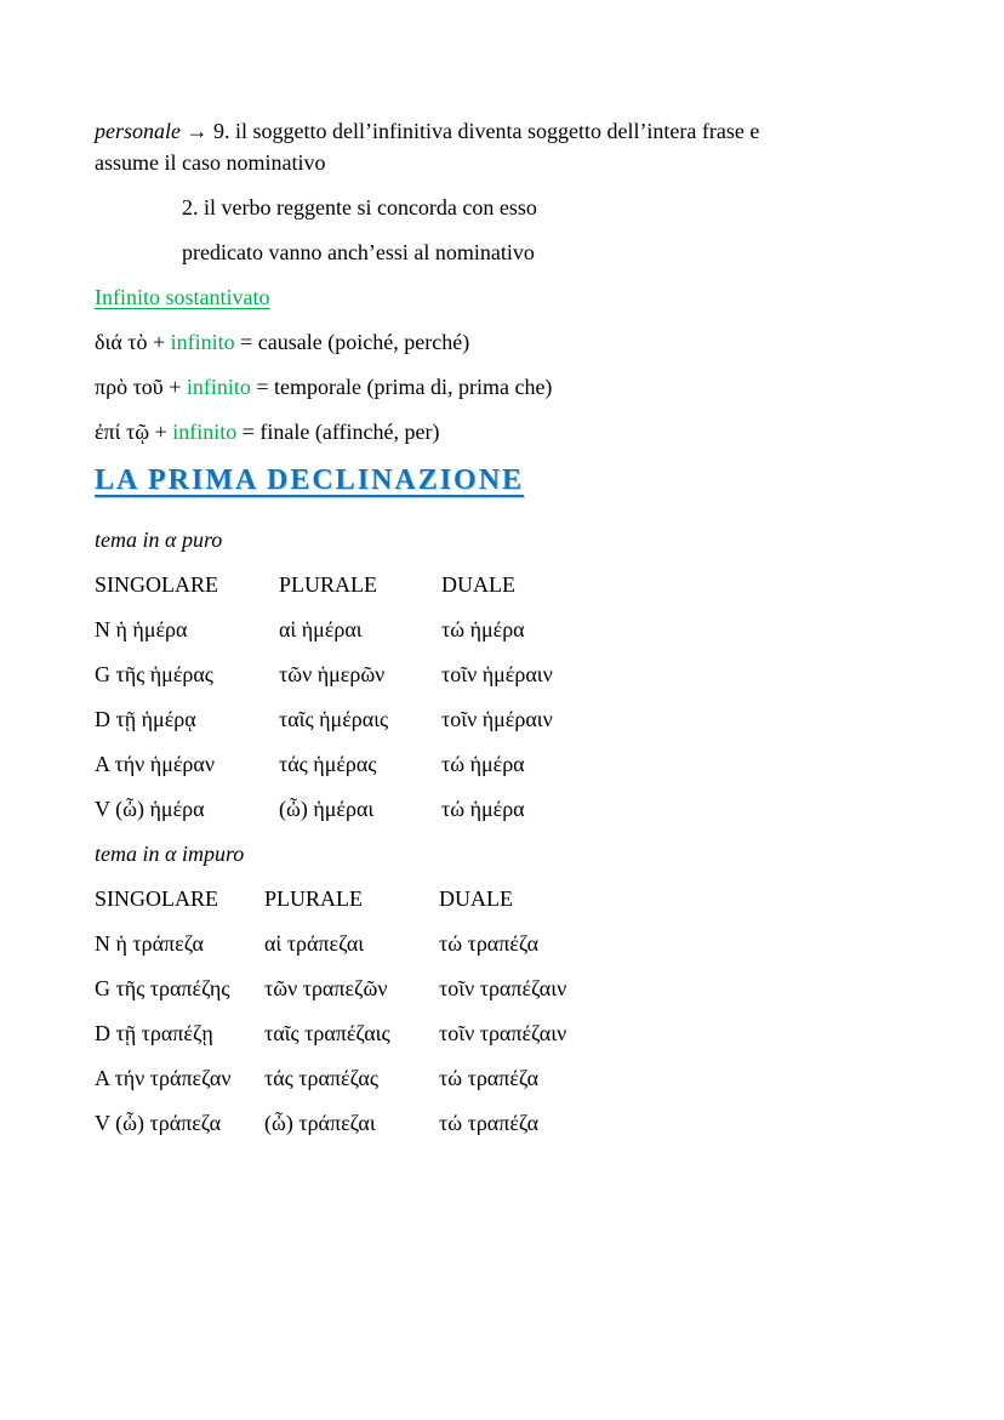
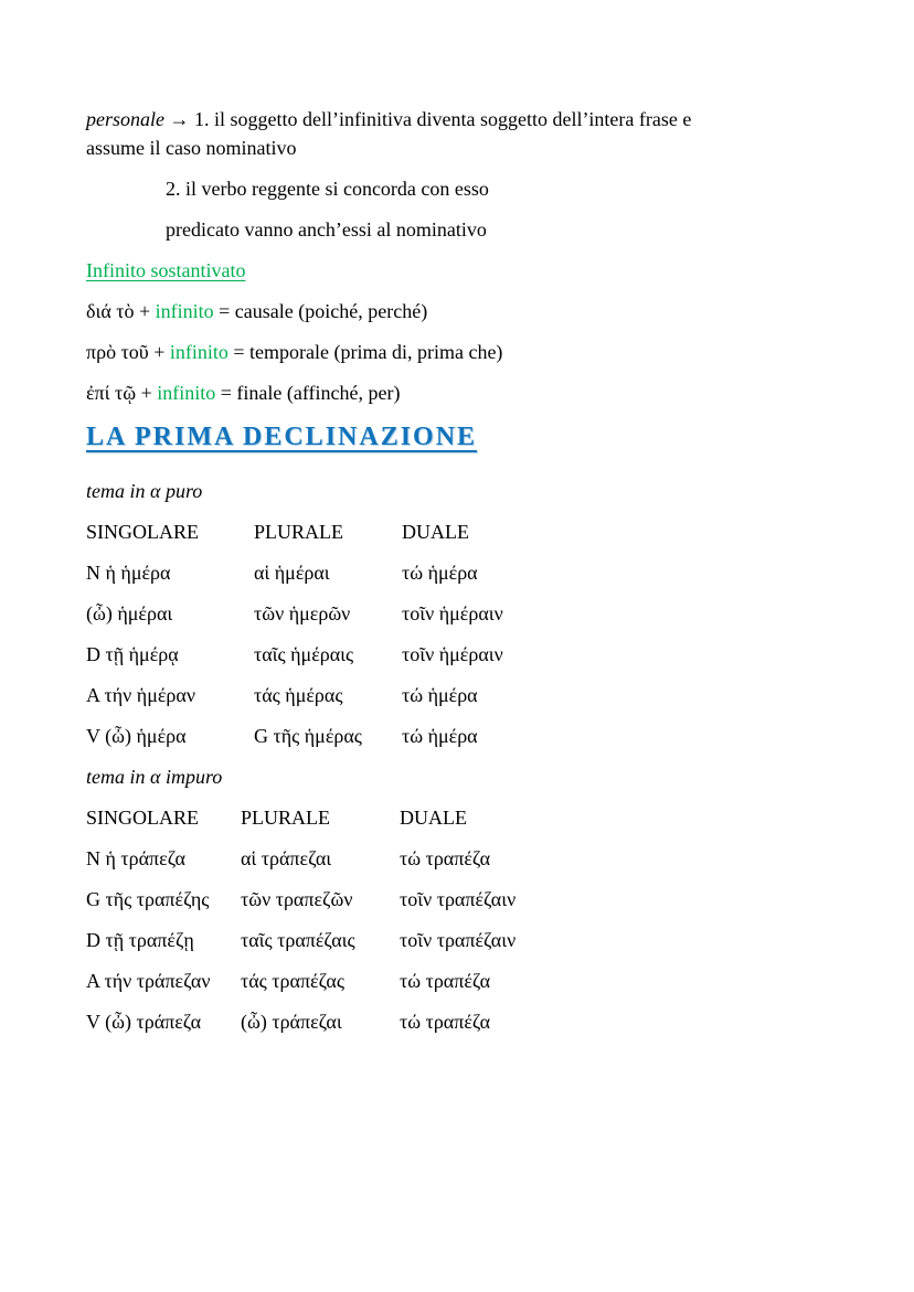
- personale → 9. il soggetto dell’infinitiva diventa soggetto dell’intera frase e
+ personale → 1. il soggetto dell’infinitiva diventa soggetto dell’intera frase e
  assume il caso nominativo
  2. il verbo reggente si concorda con esso
  predicato vanno anch’essi al nominativo
  Infinito sostantivato
  διά τὸ + infinito = causale (poiché, perché)
  πρὸ τοῦ + infinito = temporale (prima di, prima che)
  ἐπί τῷ + infinito = finale (affinché, per)
  LA PRIMA DECLINAZIONE
  tema in α puro
  SINGOLARE
  PLURALE
  DUALE
  N ἡ ἡμέρα
  αἱ ἡμέραι
  τώ ἡμέρα
- G τῆς ἡμέρας
+ (ὦ) ἡμέραι
  τῶν ἡμερῶν
  τοῖν ἡμέραιν
  D τῇ ἡμέρᾳ
  ταῖς ἡμέραις
  τοῖν ἡμέραιν
  A τήν ἡμέραν
  τάς ἡμέρας
  τώ ἡμέρα
  V (ὦ) ἡμέρα
- (ὦ) ἡμέραι
+ G τῆς ἡμέρας
  τώ ἡμέρα
  tema in α impuro
  SINGOLARE
  PLURALE
  DUALE
  N ἡ τράπεζα
  αἱ τράπεζαι
  τώ τραπέζα
  G τῆς τραπέζης
  τῶν τραπεζῶν
  τοῖν τραπέζαιν
  D τῇ τραπέζῃ
  ταῖς τραπέζαις
  τοῖν τραπέζαιν
  A τήν τράπεζαν
  τάς τραπέζας
  τώ τραπέζα
  V (ὦ) τράπεζα
  (ὦ) τράπεζαι
  τώ τραπέζα
